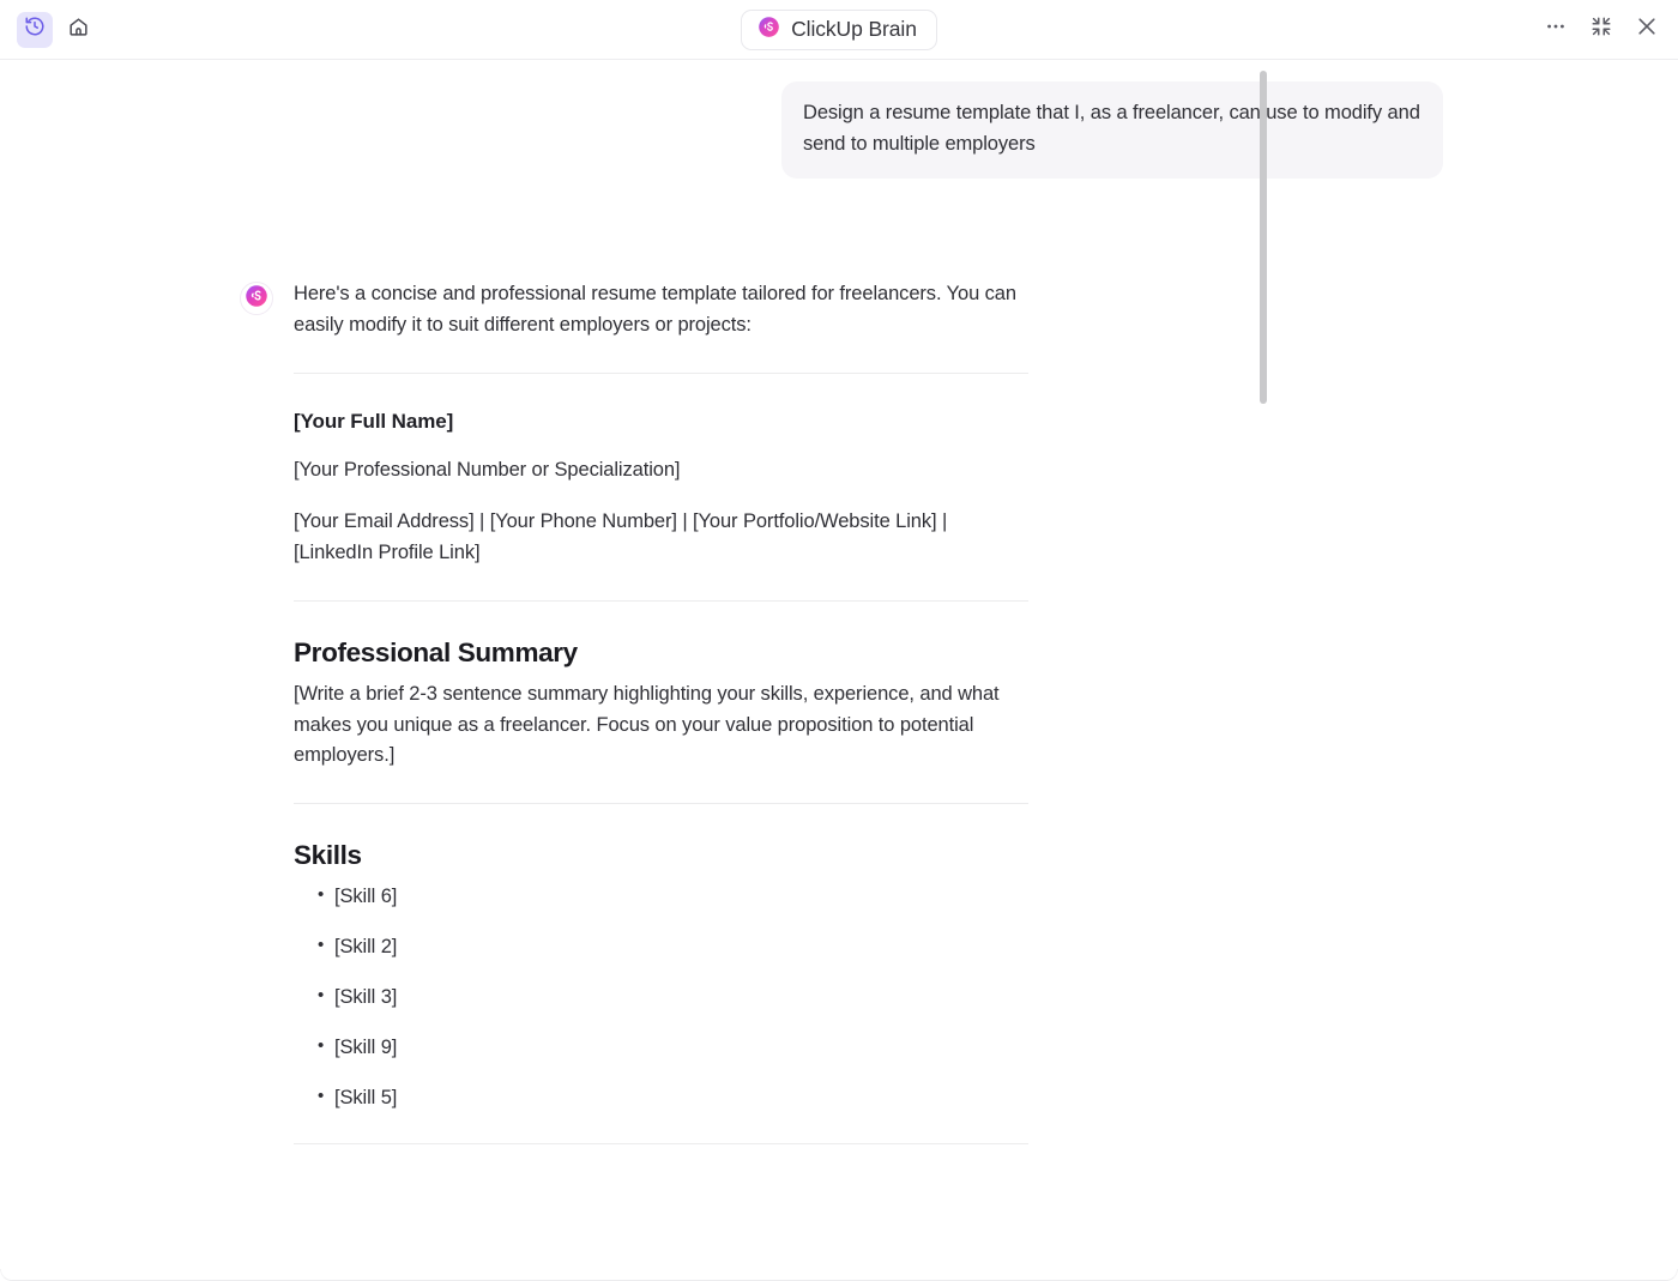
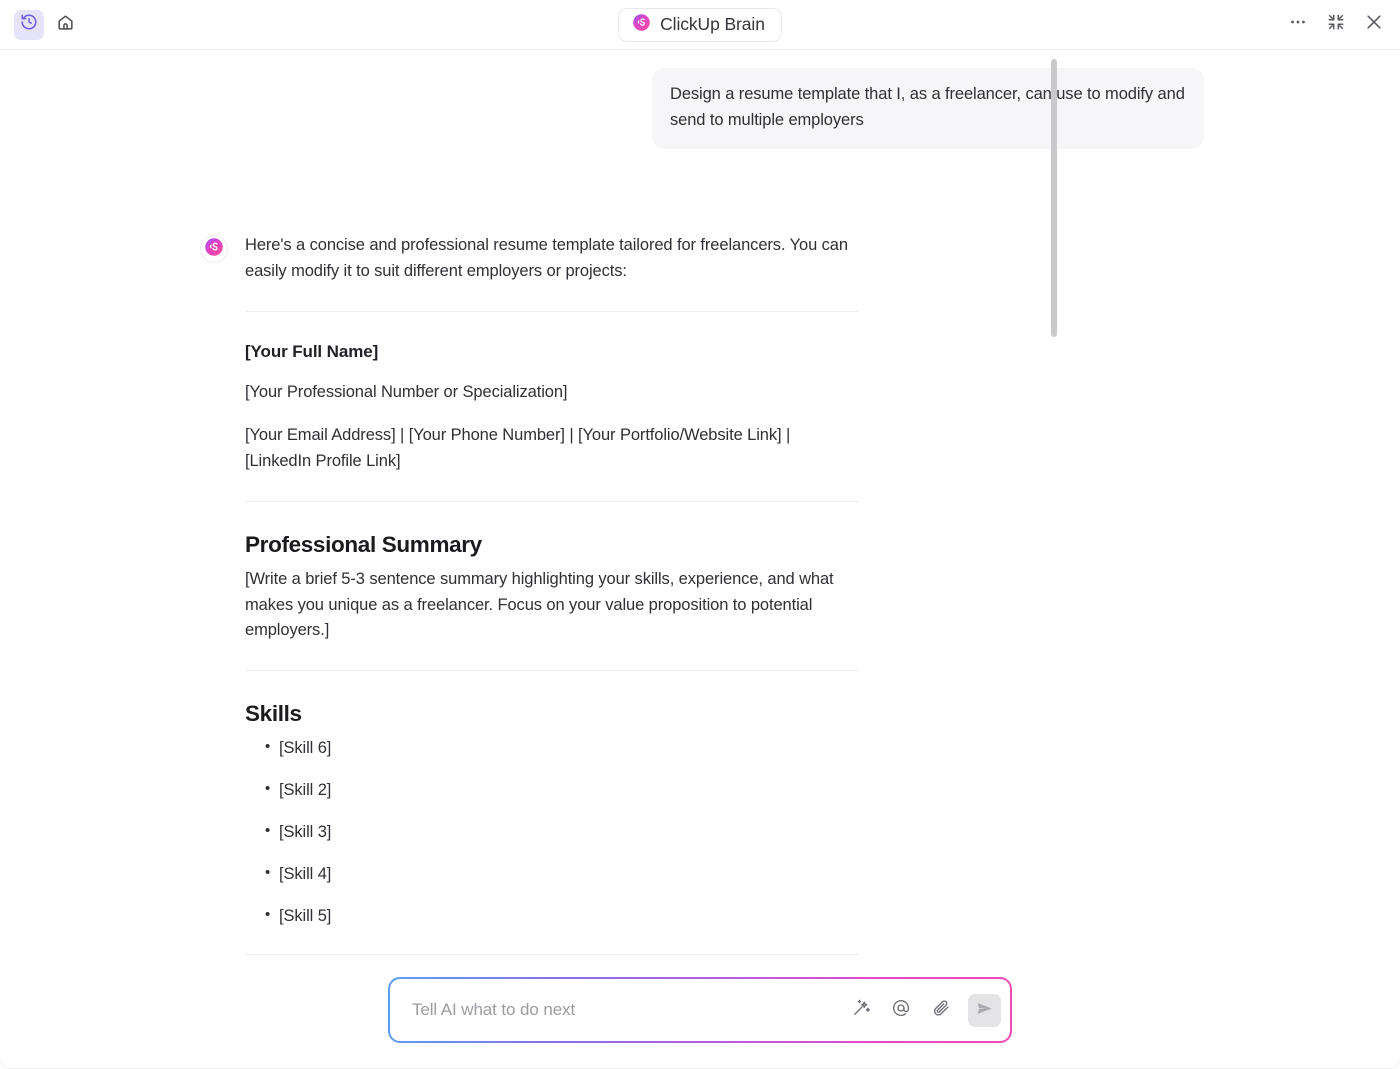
  ClickUp Brain
  Design a resume template that I, as a freelancer, can use to modify and send to multiple employers
  Here's a concise and professional resume template tailored for freelancers. You can easily modify it to suit different employers or projects:
  [Your Full Name]
  [Your Professional Number or Specialization]
  [Your Email Address] | [Your Phone Number] | [Your Portfolio/Website Link] | [LinkedIn Profile Link]
  Professional Summary
- [Write a brief 2-3 sentence summary highlighting your skills, experience, and what makes you unique as a freelancer. Focus on your value proposition to potential employers.]
+ [Write a brief 5-3 sentence summary highlighting your skills, experience, and what makes you unique as a freelancer. Focus on your value proposition to potential employers.]
  Skills
  [Skill 6]
  [Skill 2]
  [Skill 3]
- [Skill 9]
+ [Skill 4]
  [Skill 5]
+ Tell AI what to do next
